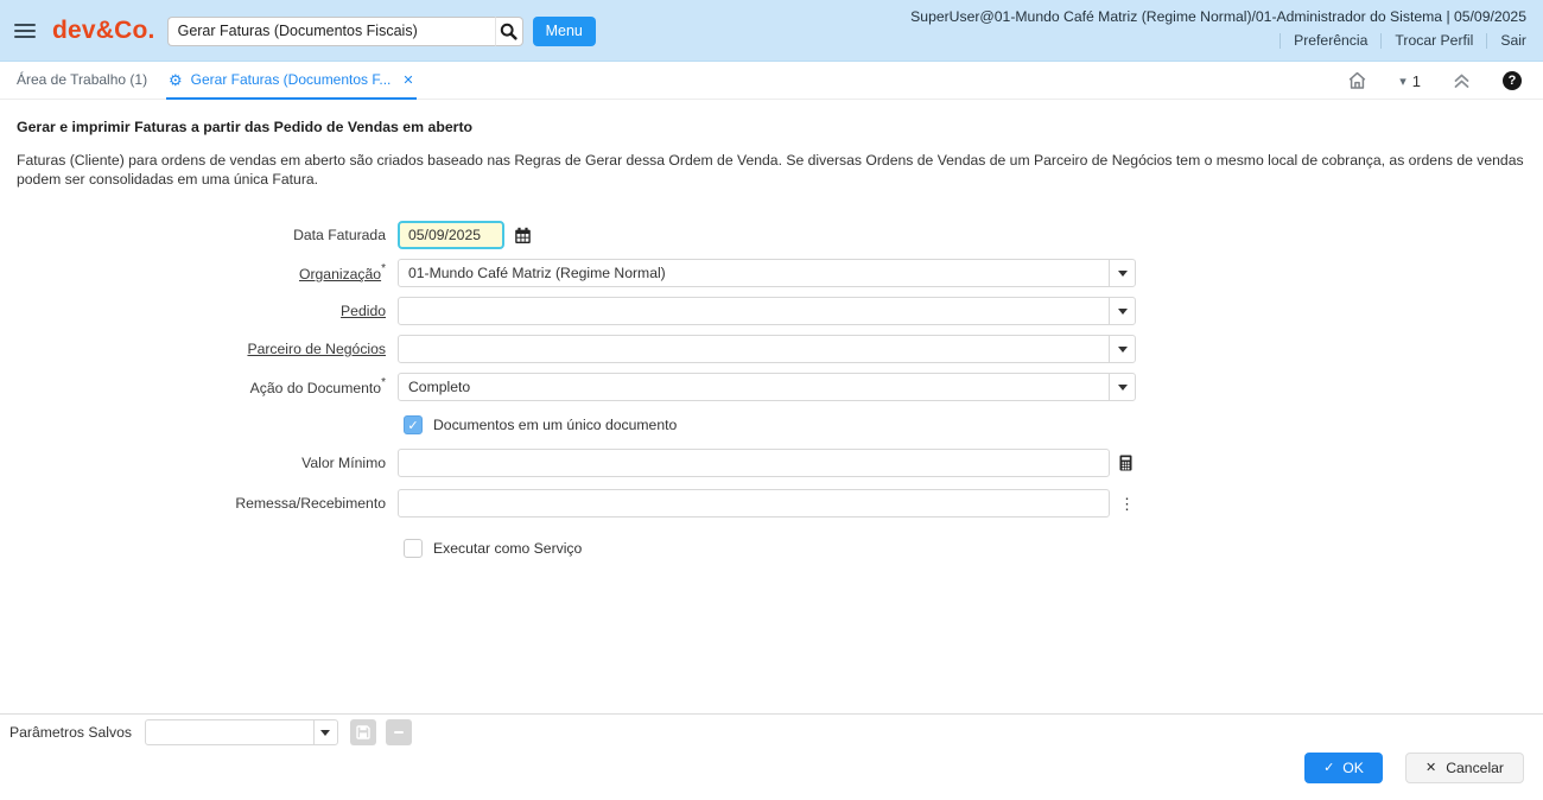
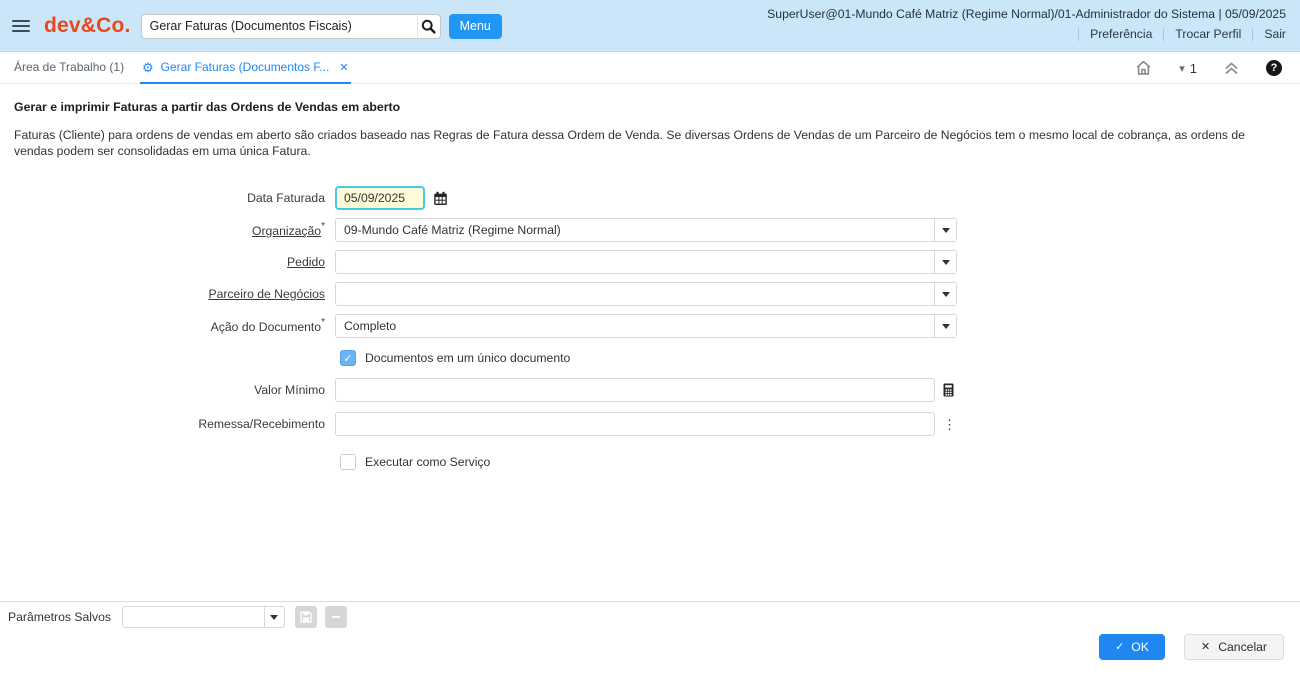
  dev&Co.
  Gerar Faturas (Documentos Fiscais)
  Menu
  SuperUser@01-Mundo Café Matriz (Regime Normal)/01-Administrador do Sistema | 05/09/2025
  Preferência
  Trocar Perfil
  Sair
  Área de Trabalho (1)
  ⚙
  Gerar Faturas (Documentos F...
  ✕
  ▾
  1
  ?
- Gerar e imprimir Faturas a partir das Pedido de Vendas em aberto
+ Gerar e imprimir Faturas a partir das Ordens de Vendas em aberto
- Faturas (Cliente) para ordens de vendas em aberto são criados baseado nas Regras de Gerar dessa Ordem de Venda. Se diversas Ordens de Vendas de um Parceiro de Negócios tem o mesmo local de cobrança, as ordens de vendas podem ser consolidadas em uma única Fatura.
+ Faturas (Cliente) para ordens de vendas em aberto são criados baseado nas Regras de Fatura dessa Ordem de Venda. Se diversas Ordens de Vendas de um Parceiro de Negócios tem o mesmo local de cobrança, as ordens de vendas podem ser consolidadas em uma única Fatura.
  Data Faturada
  05/09/2025
  Organização*
- 01-Mundo Café Matriz (Regime Normal)
+ 09-Mundo Café Matriz (Regime Normal)
  Pedido
  Parceiro de Negócios
  Ação do Documento*
  Completo
  ✓
  Documentos em um único documento
  Valor Mínimo
  Remessa/Recebimento
  ⋮
  Executar como Serviço
  Parâmetros Salvos
  ✓
  OK
  ✕
  Cancelar
